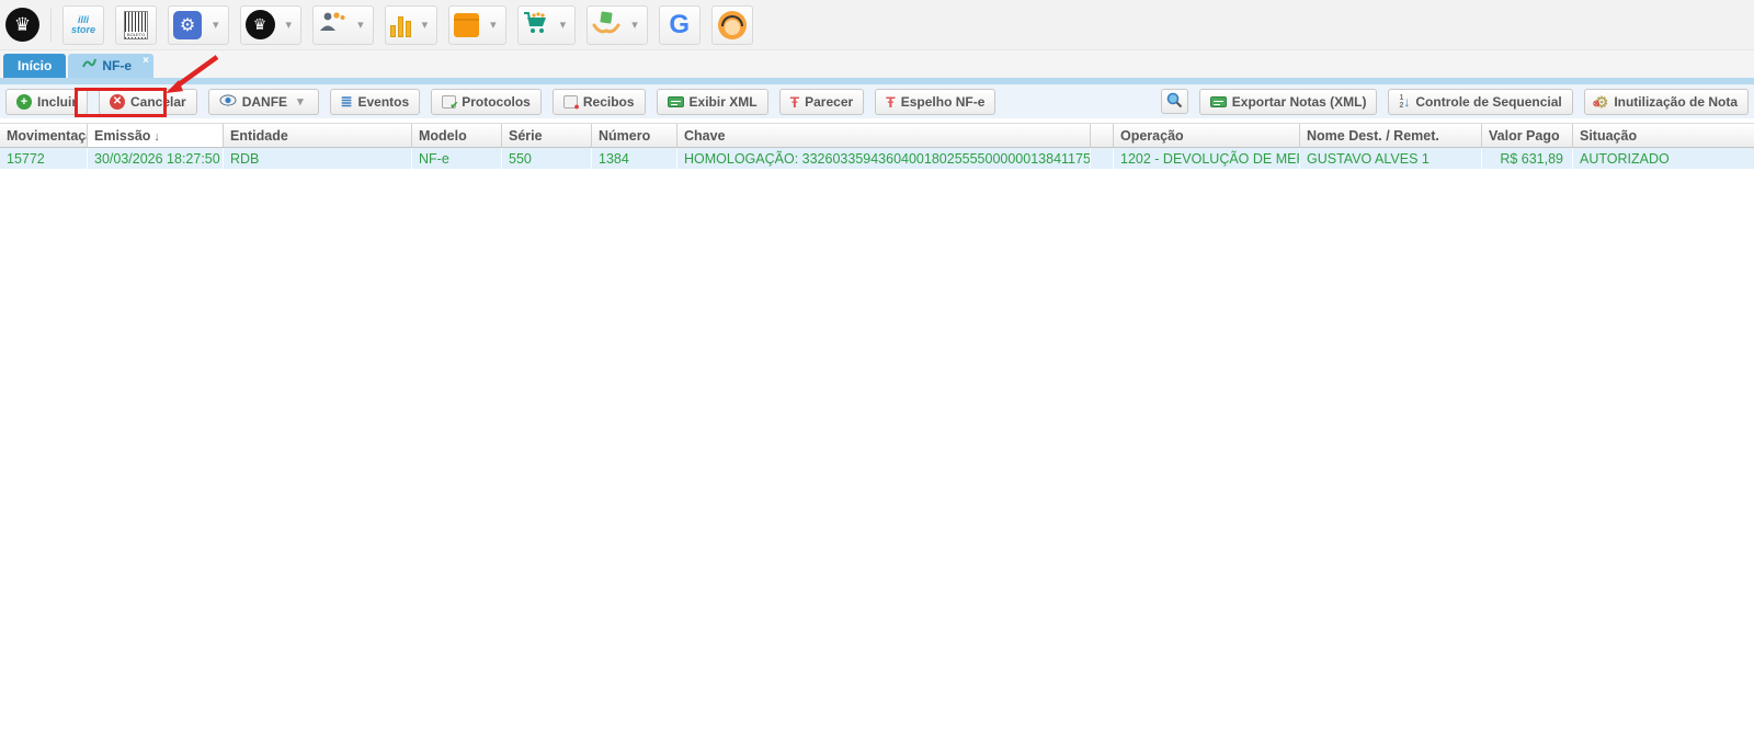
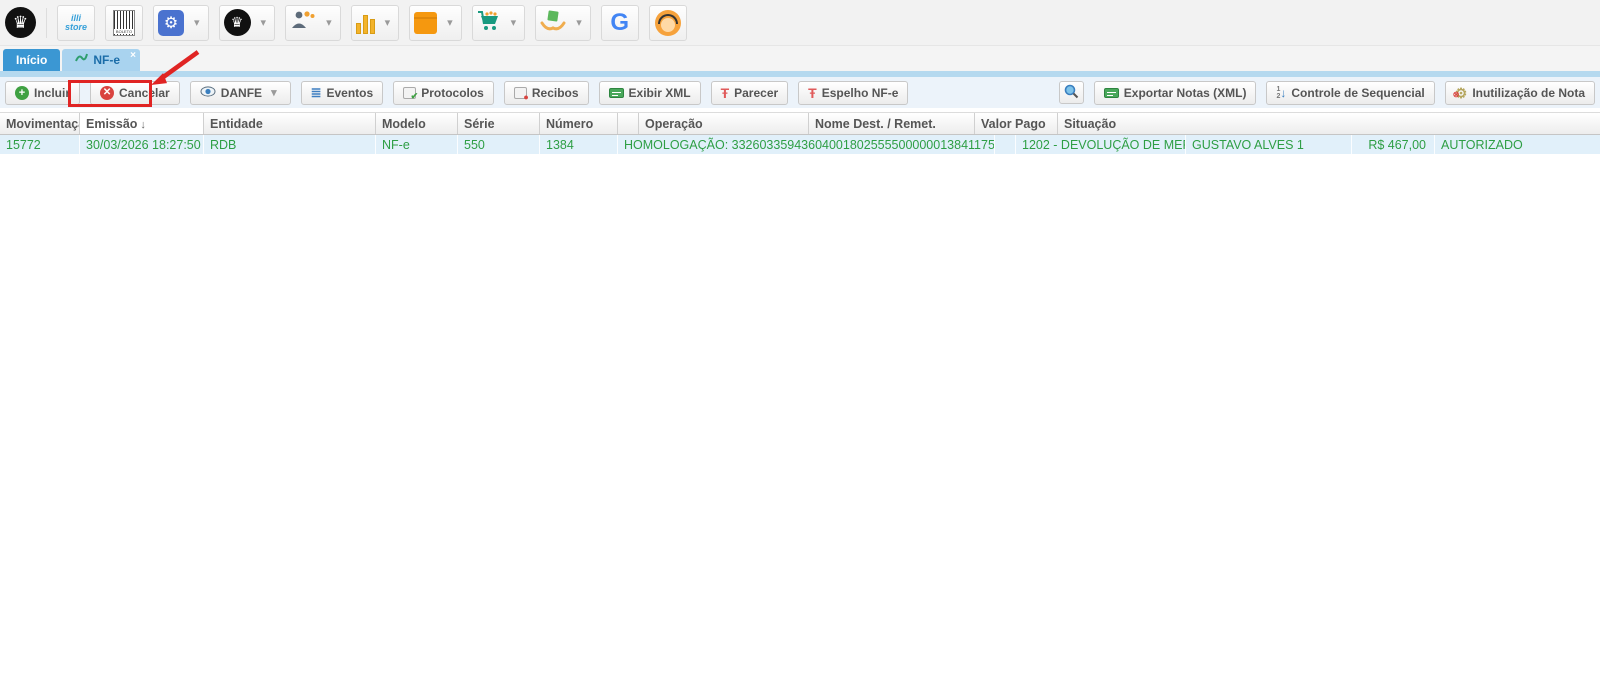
  ♛
  illi
  store
  ⚙
  ▾
  ♛
  ▾
  ▾
  ▾
  ▾
  ▾
  ▾
  G
  Início
  NF-e
  ×
  +
  Incluir
  ✕
  Cancelar
  DANFE
  ▾
  ≣
  Eventos
  ✔
  Protocolos
  ●
  Recibos
  Exibir XML
  Ŧ
  Parecer
  Ŧ
  Espelho NF-e
  Exportar Notas (XML)
  ↓
  Controle de Sequencial
  ⚙
  ⊗
  Inutilização de Nota
  Movimentaç
  Emissão ↓
  Entidade
  Modelo
  Série
  Número
- Chave
  Operação
  Nome Dest. / Remet.
  Valor Pago
  Situação
  15772
  30/03/2026 18:27:50
  RDB
  NF-e
  550
  1384
  HOMOLOGAÇÃO: 33260335943604001802555500000013841175
  1202 - DEVOLUÇÃO DE ME
  GUSTAVO ALVES 1
- R$ 631,89
+ R$ 467,00
  AUTORIZADO
